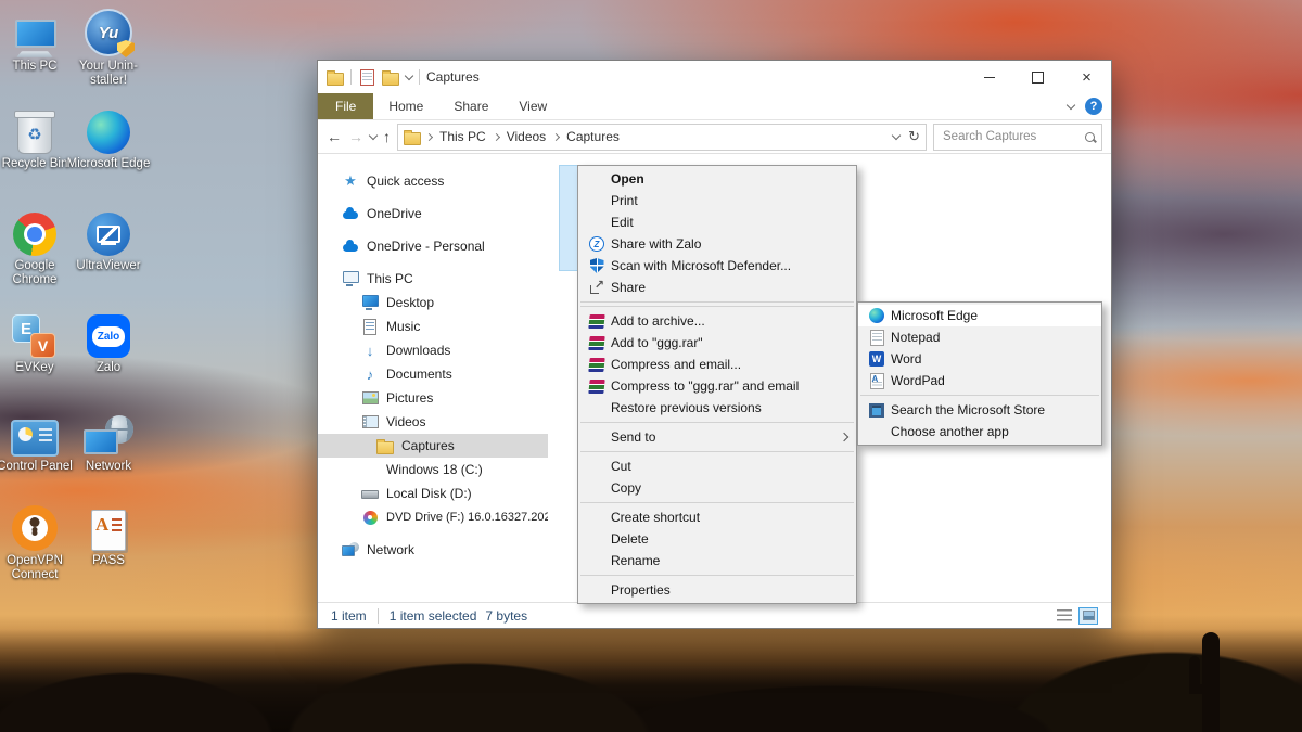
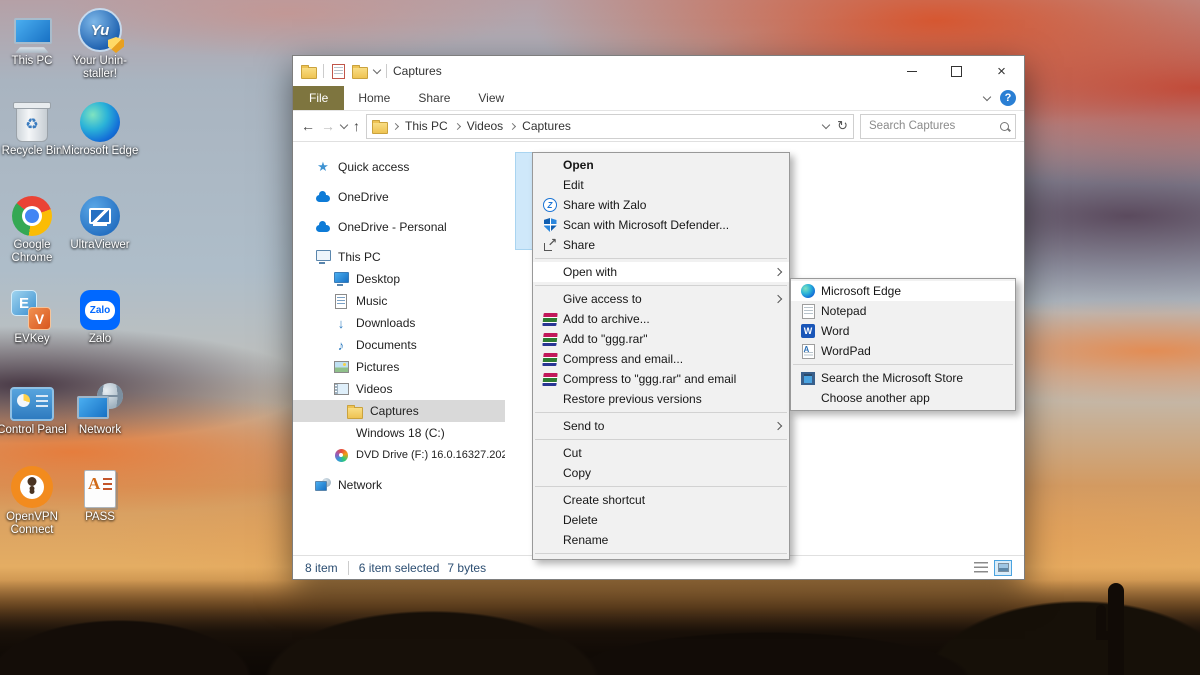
  This PC
  Your Unin-staller!
  Recycle Bin
  Microsoft Edge
  Google Chrome
  UltraViewer
  EVKey
  Zalo
  Control Panel
  Network
  OpenVPN Connect
  PASS
  Captures
  ×
  File
  Home
  Share
  View
  ←
  →
  ↑
  This PC
  Videos
  Captures
  ↻
  Search Captures
  Quick access
  OneDrive
  OneDrive - Personal
  This PC
  Desktop
  Music
  Downloads
  Documents
  Pictures
  Videos
  Captures
  Windows 18 (C:)
- Local Disk (D:)
  DVD Drive (F:) 16.0.16327.202
  Network
- 1 item
+ 8 item
- 1 item selected
+ 6 item selected
  7 bytes
  Open
- Print
  Edit
  Share with Zalo
  Scan with Microsoft Defender...
  Share
+ Open with
+ Give access to
  Add to archive...
  Add to "ggg.rar"
  Compress and email...
  Compress to "ggg.rar" and email
  Restore previous versions
  Send to
  Cut
  Copy
  Create shortcut
  Delete
  Rename
- Properties
  Microsoft Edge
  Notepad
  Word
  WordPad
  Search the Microsoft Store
  Choose another app
